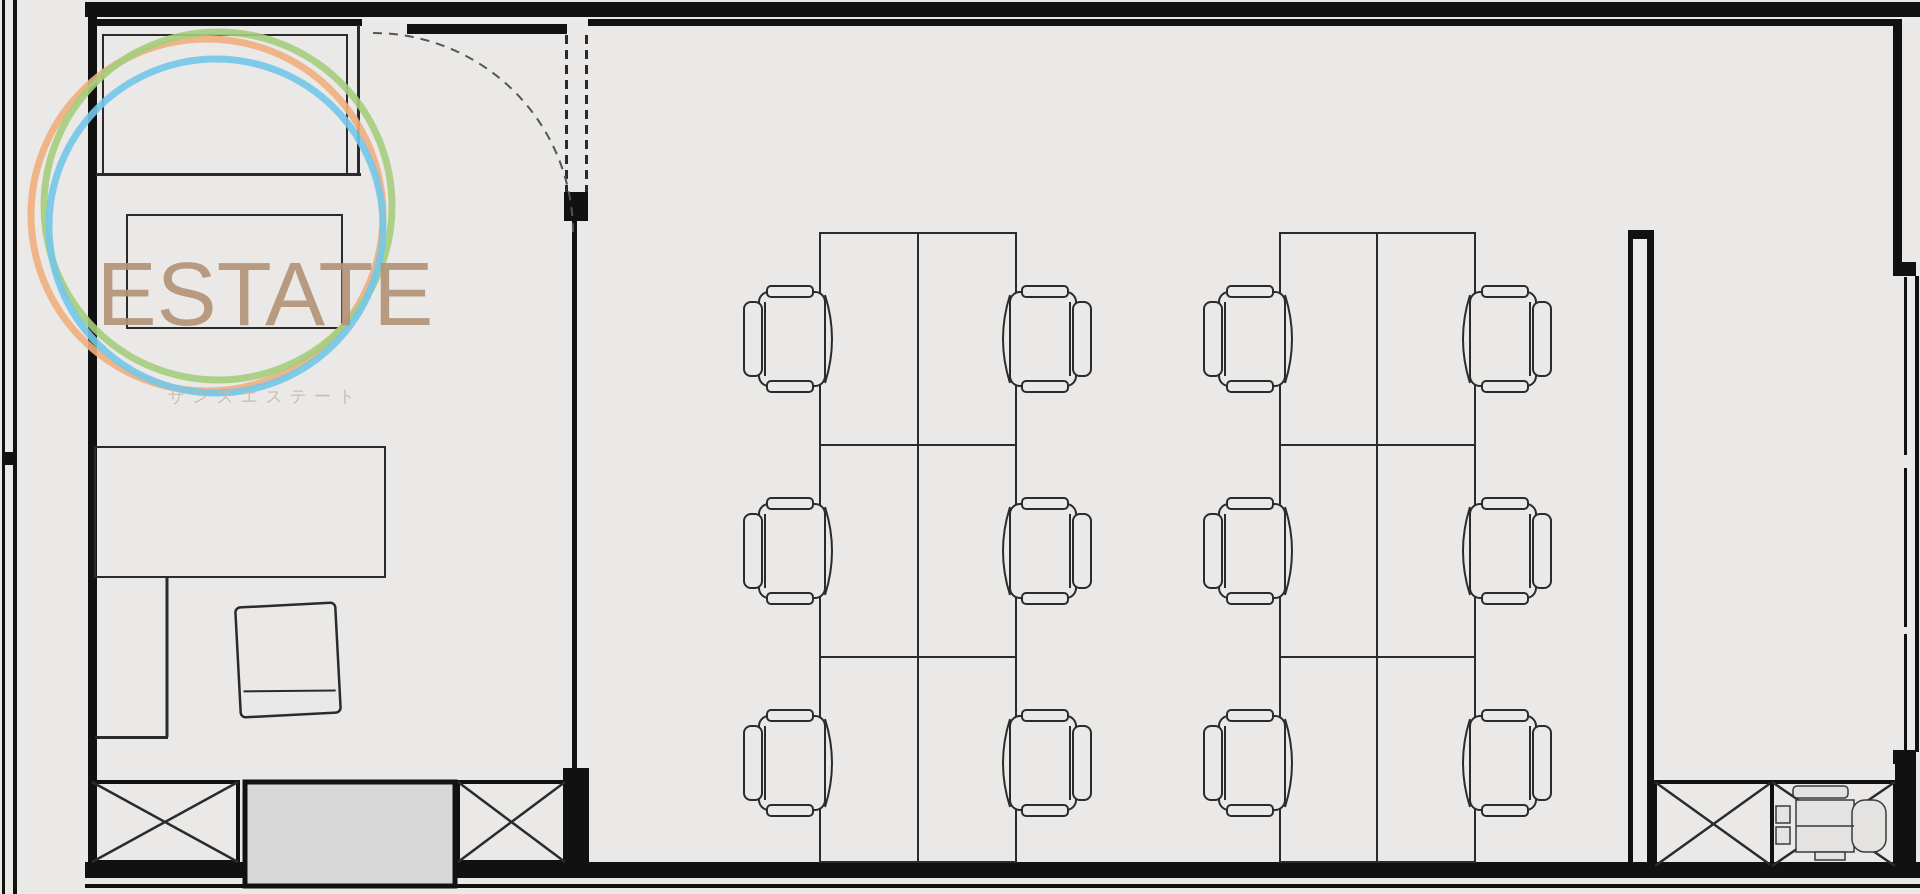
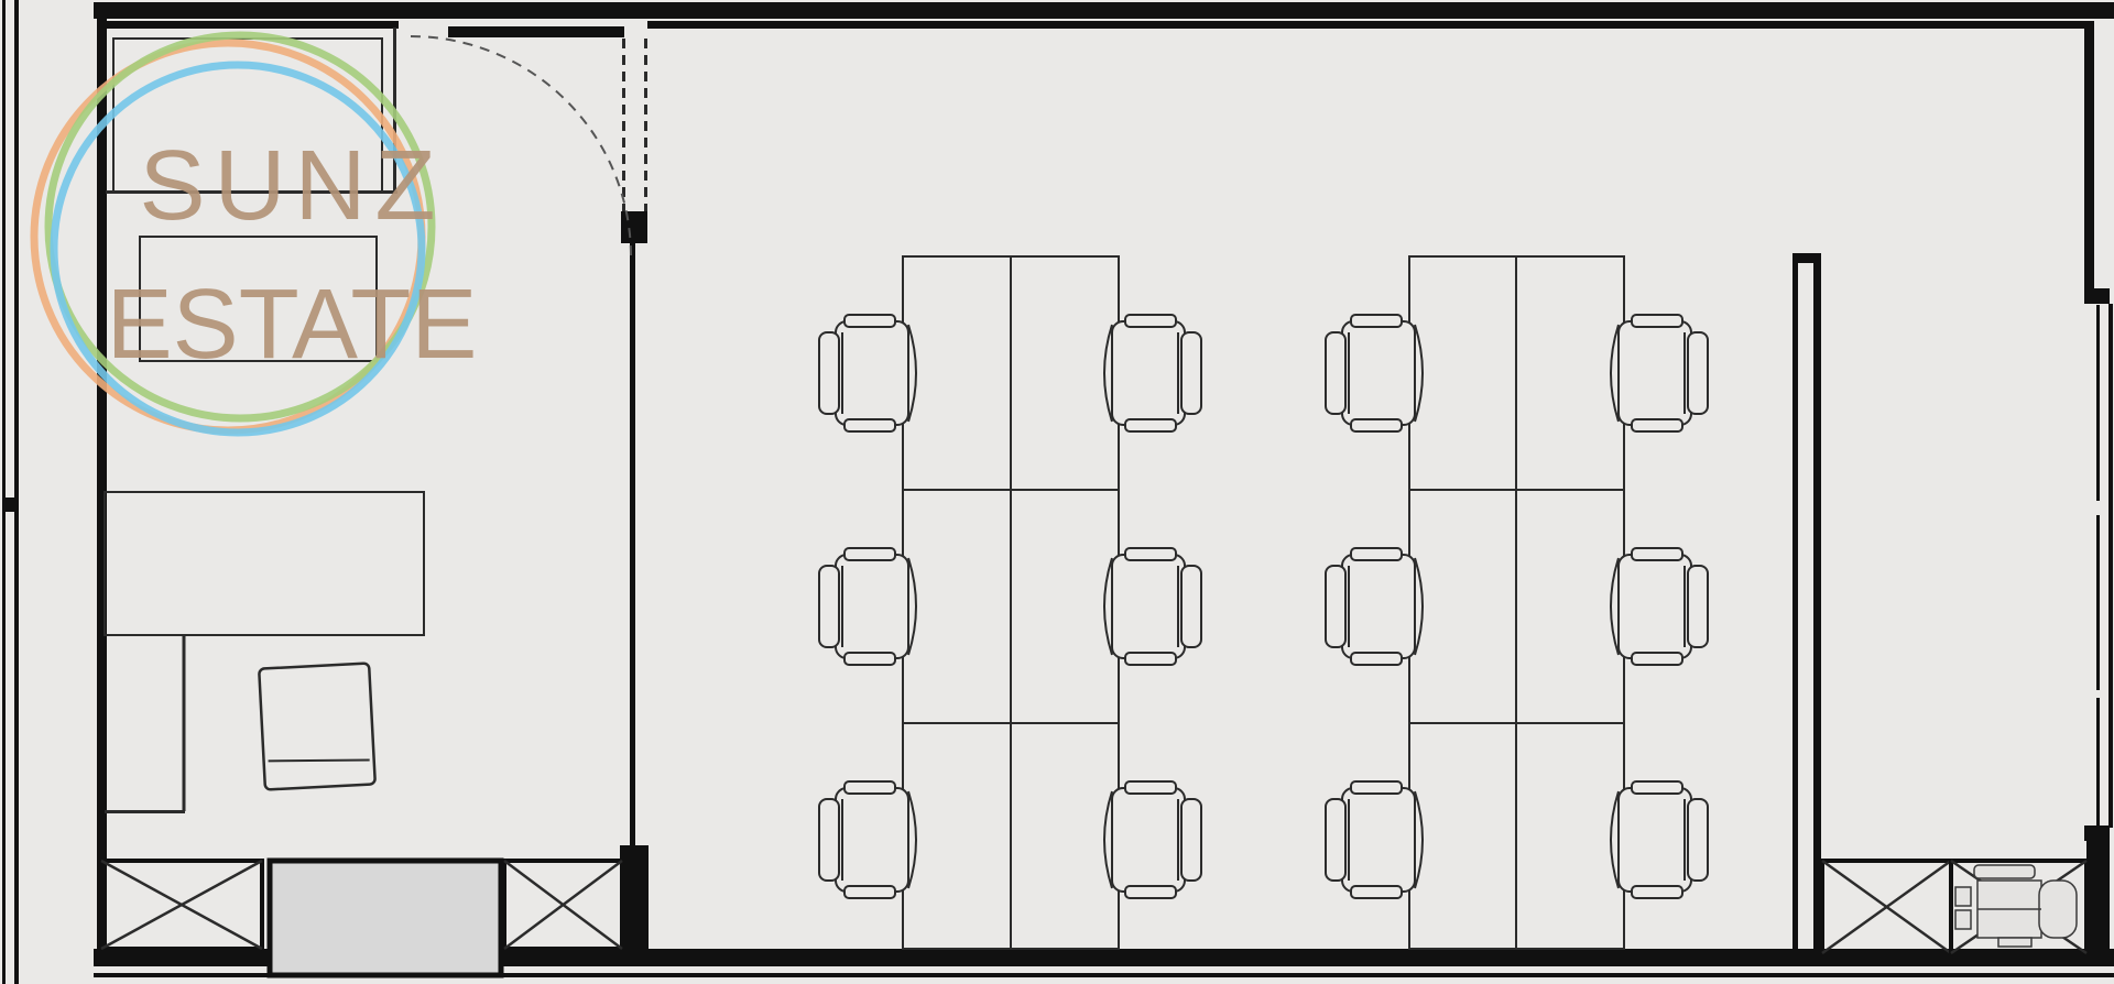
+ SUNZ
  ESTATE
- サンズエステート
